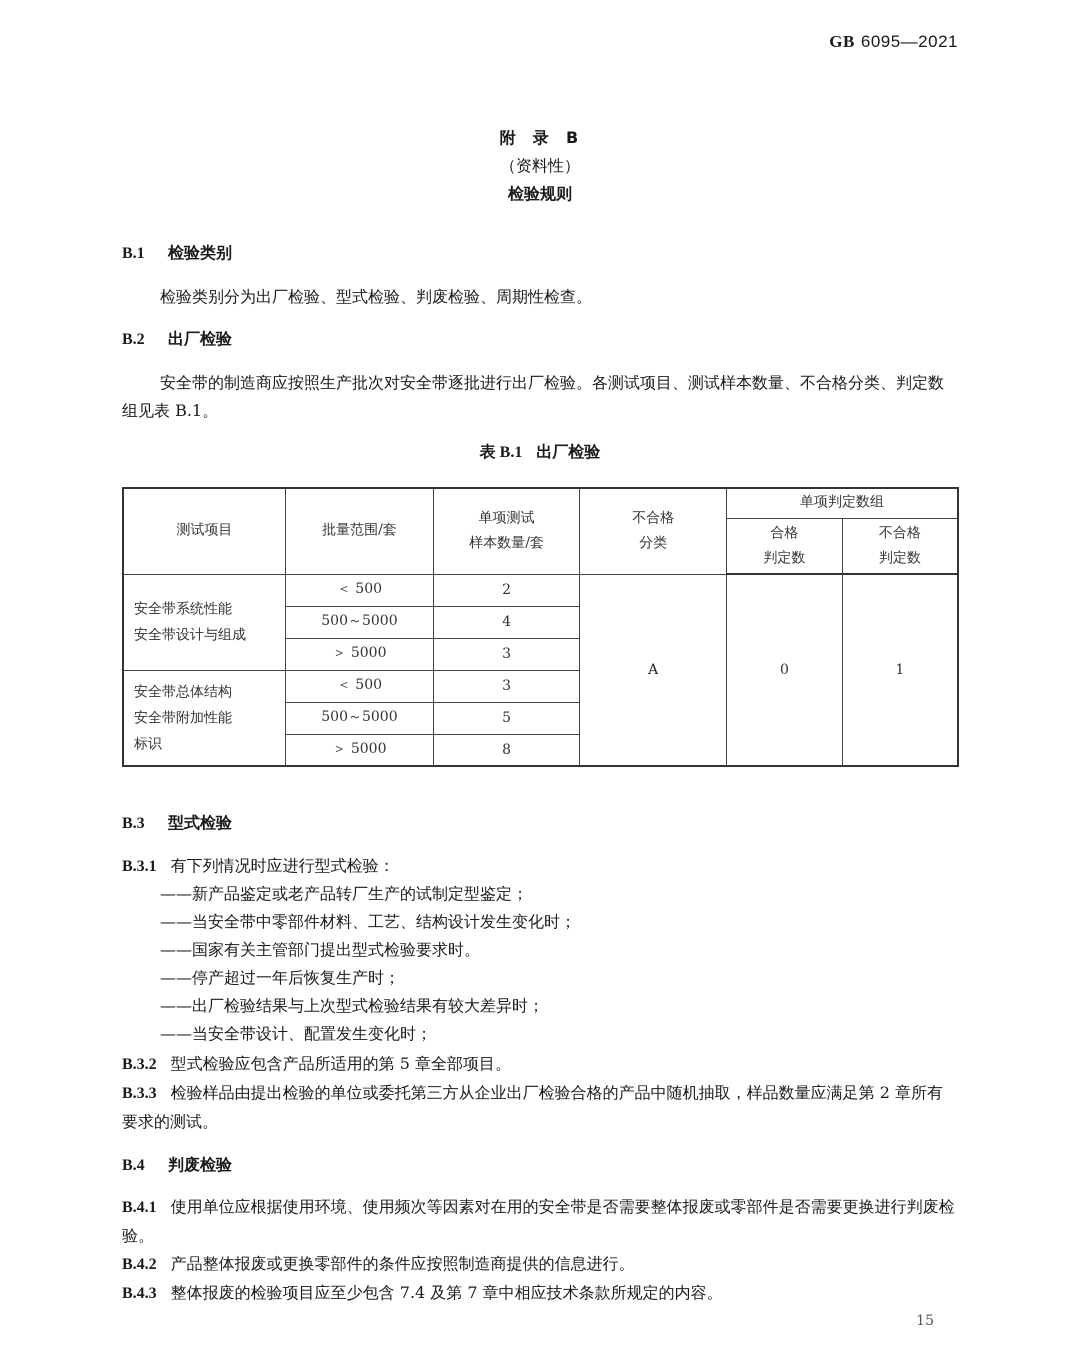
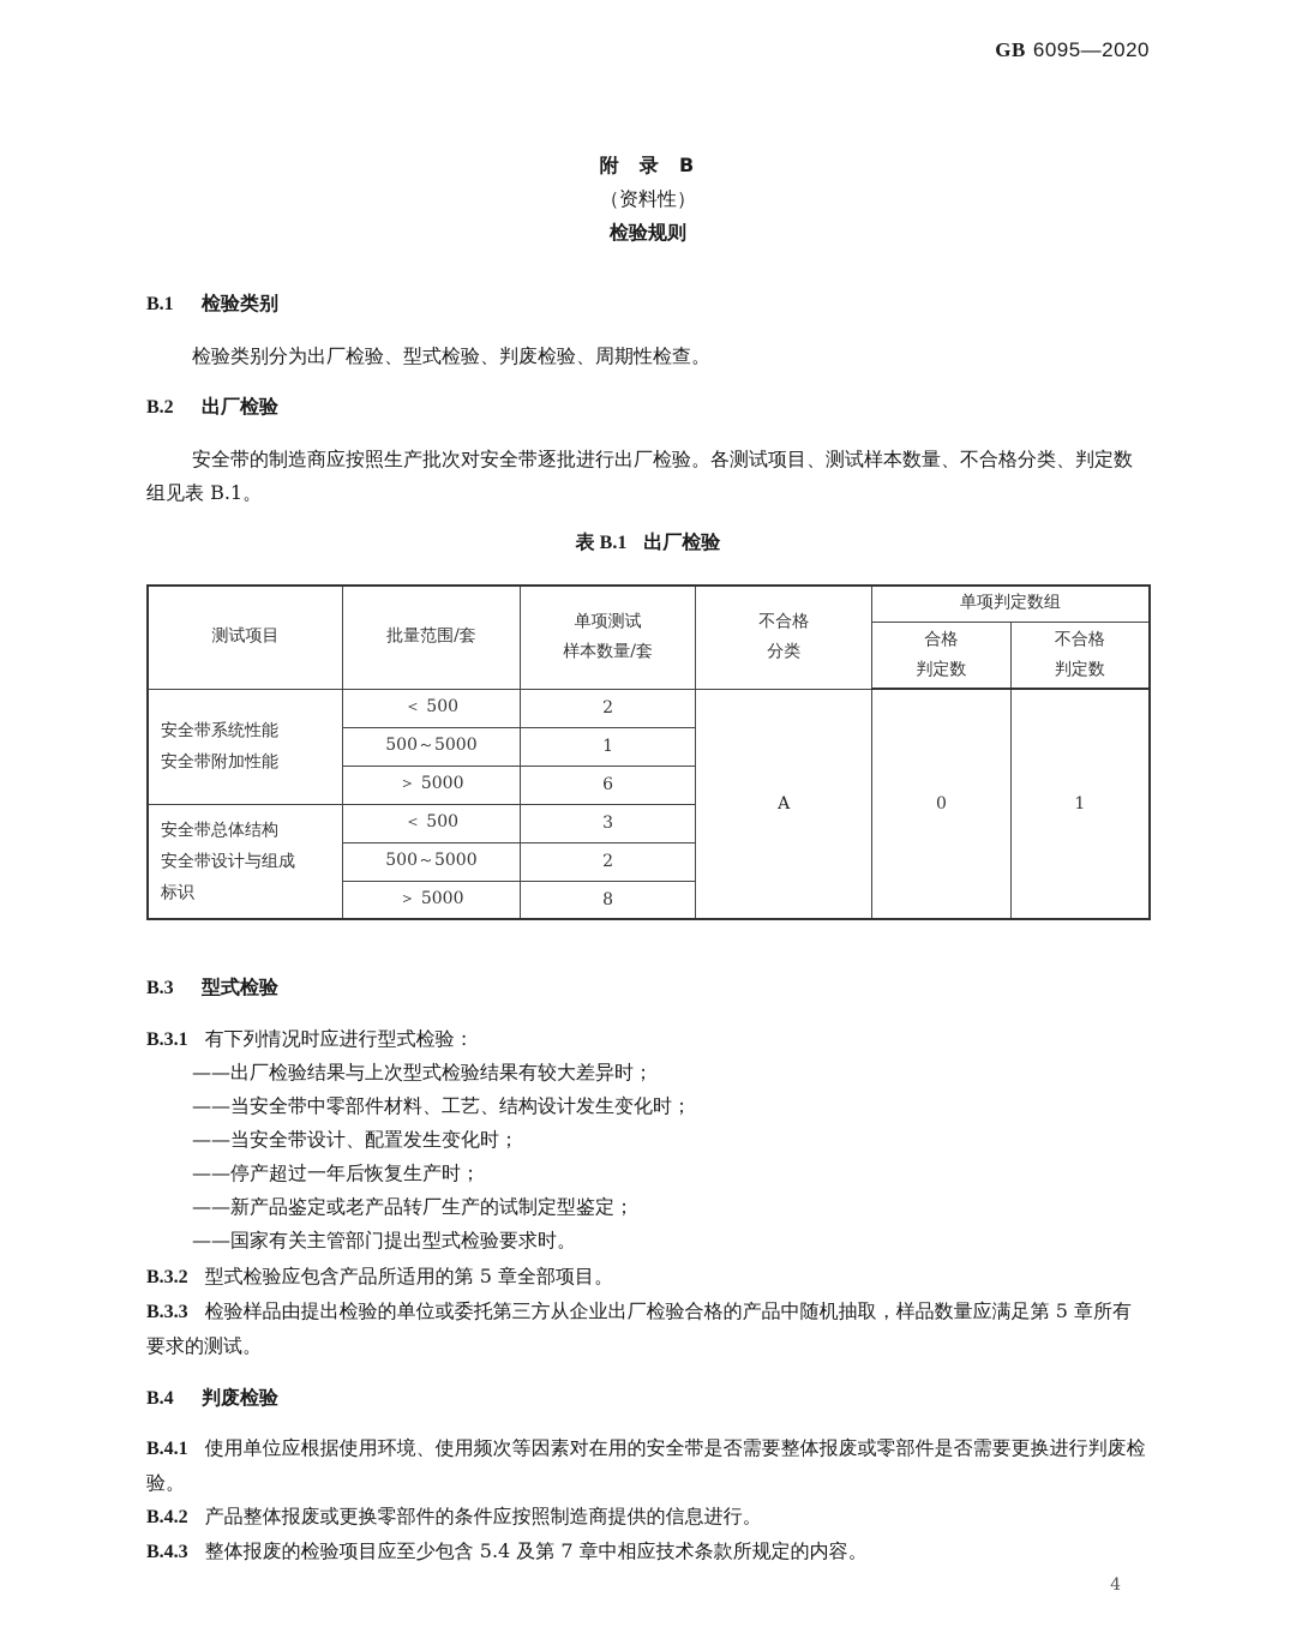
- GB 6095—2021
+ GB 6095—2020
  附 录 B
  （资料性）
  检验规则
  B.1 检验类别
  检验类别分为出厂检验、型式检验、判废检验、周期性检查。
  B.2 出厂检验
  安全带的制造商应按照生产批次对安全带逐批进行出厂检验。各测试项目、测试样本数量、不合格分类、判定数组见表 B.1。
  表 B.1 出厂检验
  测试项目	批量范围/套	单项测试 样本数量/套	不合格 分类	单项判定数组
  合格 判定数	不合格 判定数
- 安全带系统性能 安全带设计与组成	＜ 500	2	A	0	1
+ 安全带系统性能 安全带附加性能	＜ 500	2	A	0	1
- 500～5000	4
+ 500～5000	1
- ＞ 5000	3
+ ＞ 5000	6
- 安全带总体结构 安全带附加性能 标识	＜ 500	3
+ 安全带总体结构 安全带设计与组成 标识	＜ 500	3
- 500～5000	5
+ 500～5000	2
  ＞ 5000	8
  B.3 型式检验
  B.3.1 有下列情况时应进行型式检验：
- ——新产品鉴定或老产品转厂生产的试制定型鉴定；
+ ——出厂检验结果与上次型式检验结果有较大差异时；
  ——当安全带中零部件材料、工艺、结构设计发生变化时；
- ——国家有关主管部门提出型式检验要求时。
+ ——当安全带设计、配置发生变化时；
  ——停产超过一年后恢复生产时；
- ——出厂检验结果与上次型式检验结果有较大差异时；
+ ——新产品鉴定或老产品转厂生产的试制定型鉴定；
- ——当安全带设计、配置发生变化时；
+ ——国家有关主管部门提出型式检验要求时。
  B.3.2 型式检验应包含产品所适用的第 5 章全部项目。
- B.3.3 检验样品由提出检验的单位或委托第三方从企业出厂检验合格的产品中随机抽取，样品数量应满足第 2 章所有要求的测试。
+ B.3.3 检验样品由提出检验的单位或委托第三方从企业出厂检验合格的产品中随机抽取，样品数量应满足第 5 章所有要求的测试。
  B.4 判废检验
  B.4.1 使用单位应根据使用环境、使用频次等因素对在用的安全带是否需要整体报废或零部件是否需要更换进行判废检验。
  B.4.2 产品整体报废或更换零部件的条件应按照制造商提供的信息进行。
- B.4.3 整体报废的检验项目应至少包含 7.4 及第 7 章中相应技术条款所规定的内容。
+ B.4.3 整体报废的检验项目应至少包含 5.4 及第 7 章中相应技术条款所规定的内容。
- 15
+ 4
